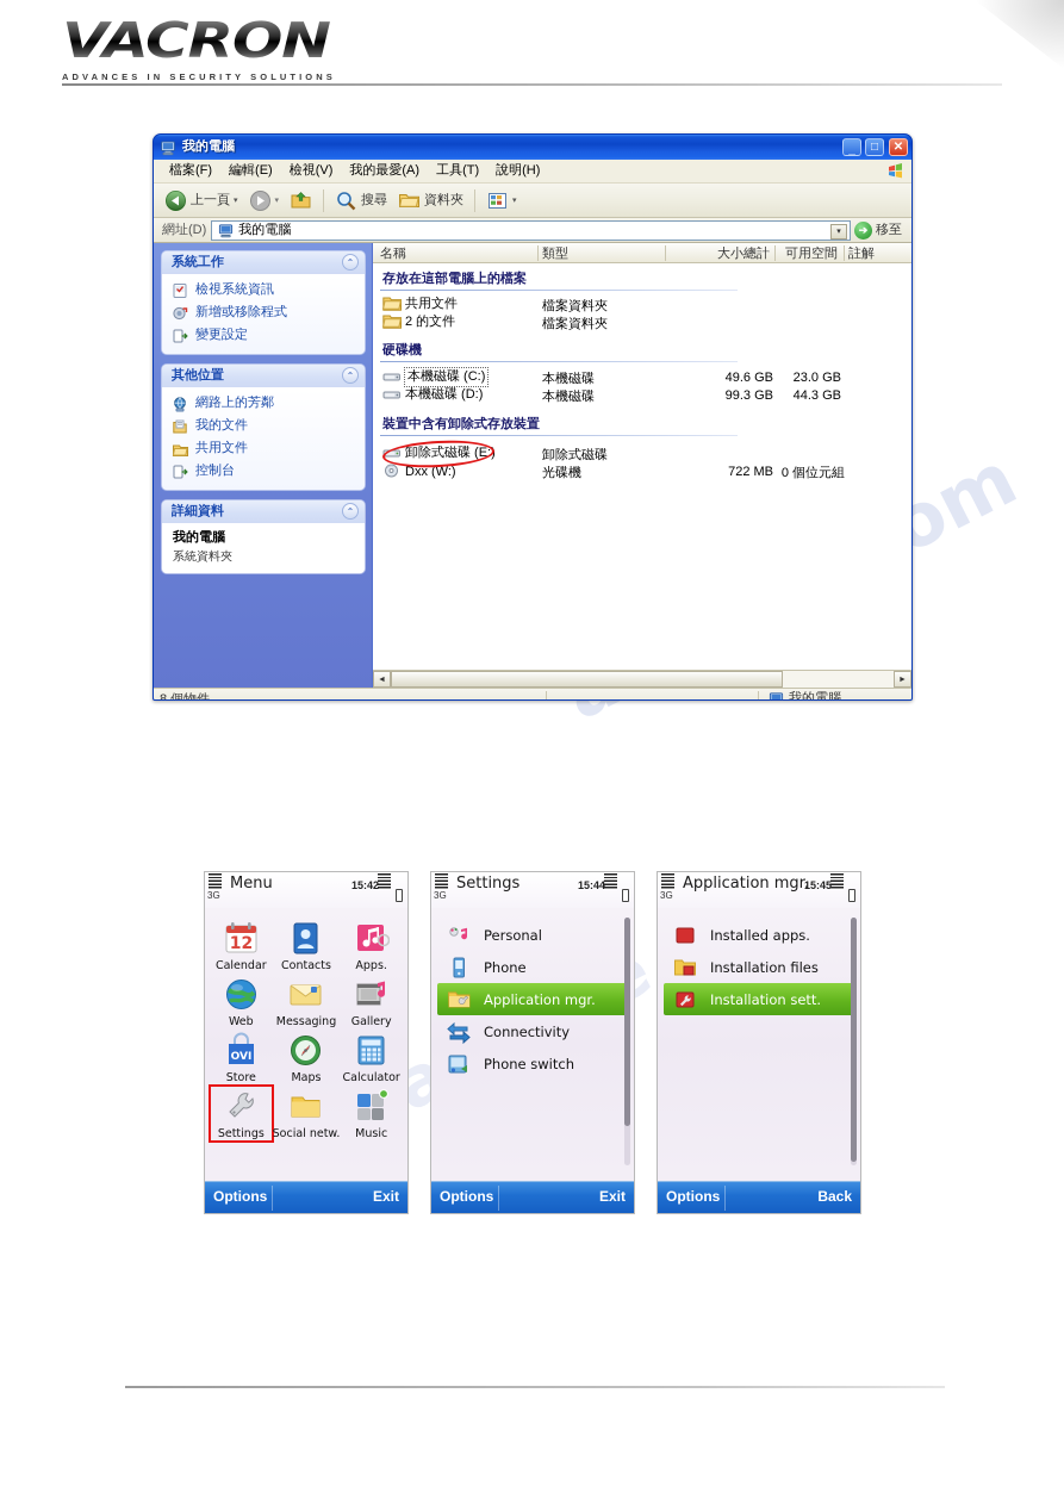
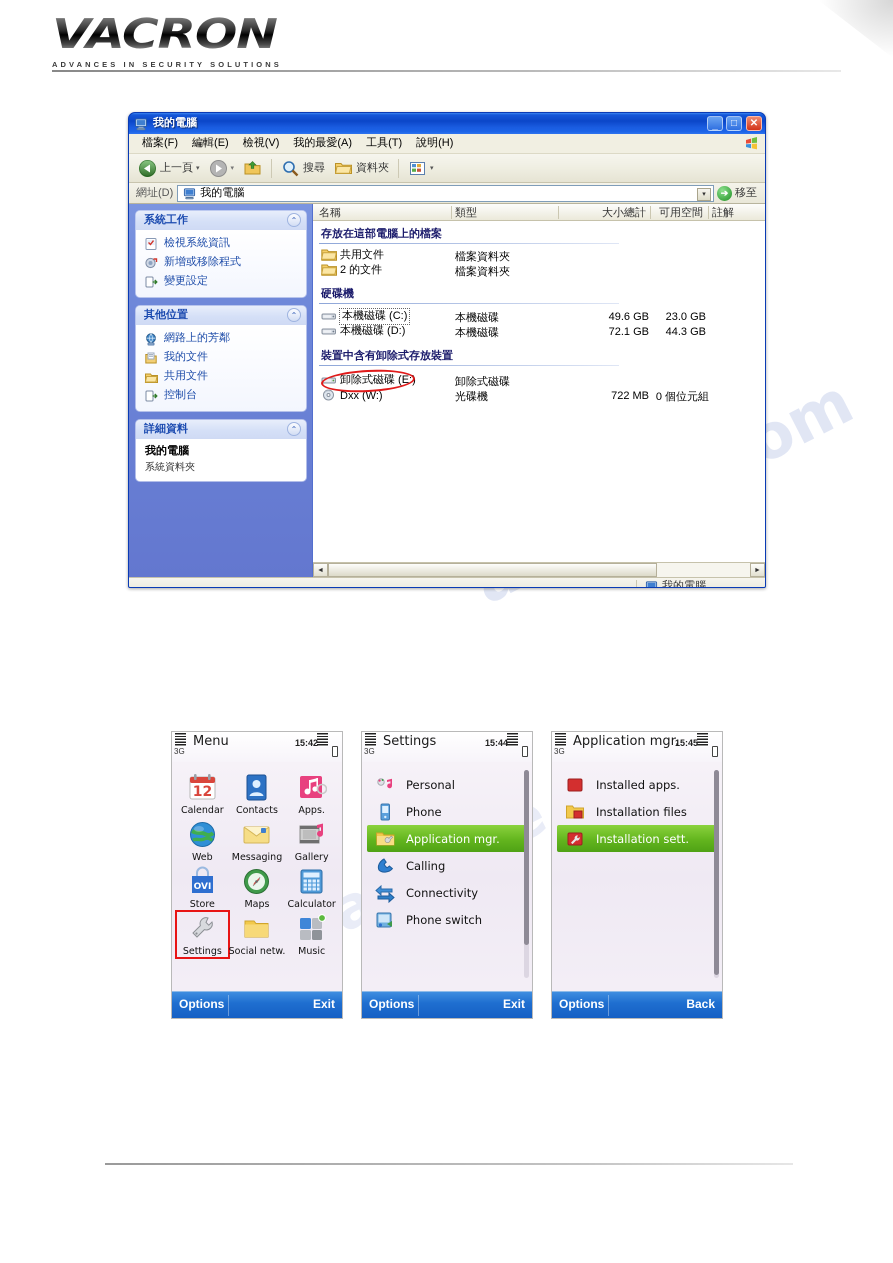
  VACRON
  ADVANCES IN SECURITY SOLUTIONS
  我的電腦
  _
  □
  ✕
  檔案(F)
  編輯(E)
  檢視(V)
  我的最愛(A)
  工具(T)
  說明(H)
  上一頁
  搜尋
  資料夾
  網址(D)
  我的電腦
  ➔
  移至
  系統工作
  ⌃
  檢視系統資訊
  新增或移除程式
  變更設定
  其他位置
  ⌃
  網路上的芳鄰
  我的文件
  共用文件
  控制台
  詳細資料
  ⌃
  我的電腦
  系統資料夾
  名稱
  類型
  大小總計
  可用空間
  註解
  存放在這部電腦上的檔案
  共用文件
  檔案資料夾
  2 的文件
  檔案資料夾
  硬碟機
  本機磁碟 (C:)
  本機磁碟
  49.6 GB
  23.0 GB
  本機磁碟 (D:)
  本機磁碟
- 99.3 GB
+ 72.1 GB
  44.3 GB
  裝置中含有卸除式存放裝置
  卸除式磁碟 (E:)
  卸除式磁碟
  Dxx (W:)
  光碟機
  722 MB
  0 個位元組
- 8 個物件
  我的電腦
  Menu
  15:42
  3G
  12
  Calendar
  Contacts
  Apps.
  Web
  Messaging
  Gallery
  OVI
  Store
  Maps
  Calculator
  Settings
  Social netw.
  Music
  Options
  Exit
  Settings
  15:44
  3G
  Personal
  Phone
  Application mgr.
+ Calling
  Connectivity
  Phone switch
  Options
  Exit
  Application mgr.
  15:45
  3G
  Installed apps.
  Installation files
  Installation sett.
  Options
  Back
